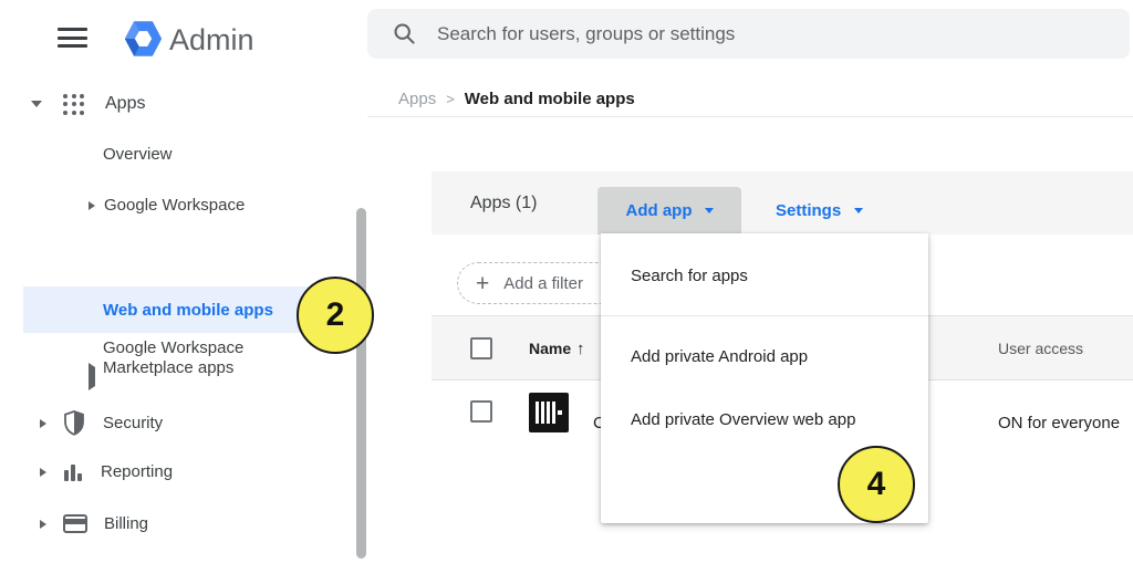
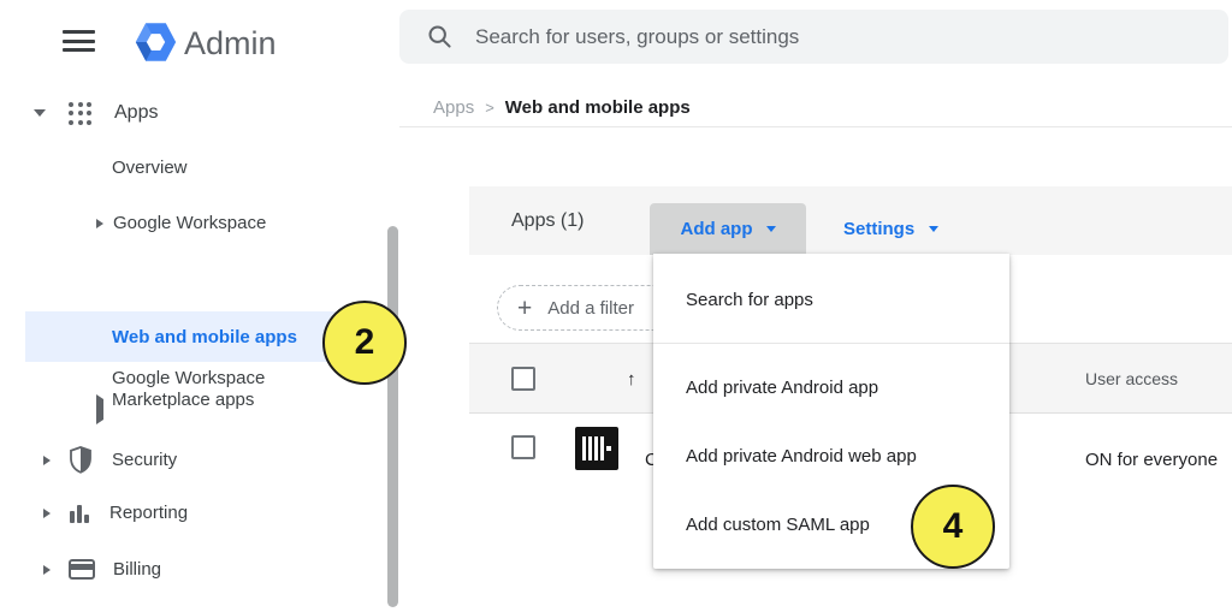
  Admin
  Search for users, groups or settings
  Apps
  >
  Web and mobile apps
  Apps
  Overview
  Google Workspace
  Web and mobile apps
  Google Workspace Marketplace apps
  Security
  Reporting
  Billing
  Apps (1)
  Add app
  Settings
  +
  Add a filter
- Name
  ↑
  User access
  C
  ON for everyone
  Search for apps
  Add private Android app
- Add private Overview web app
+ Add private Android web app
+ Add custom SAML app
  2
  4
